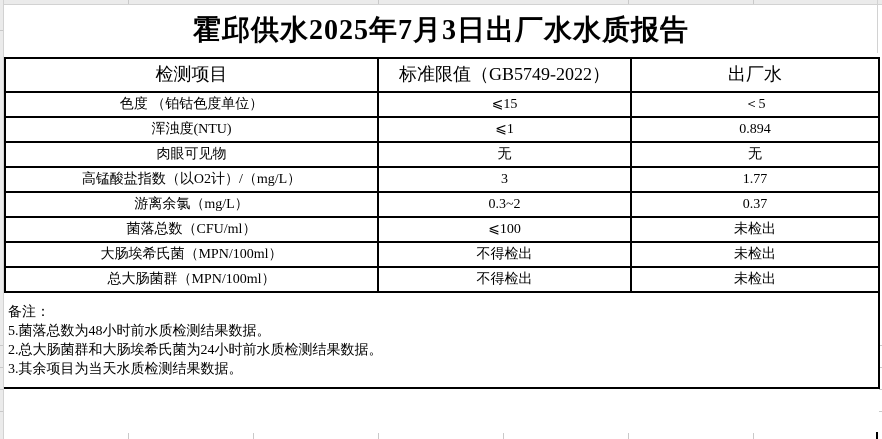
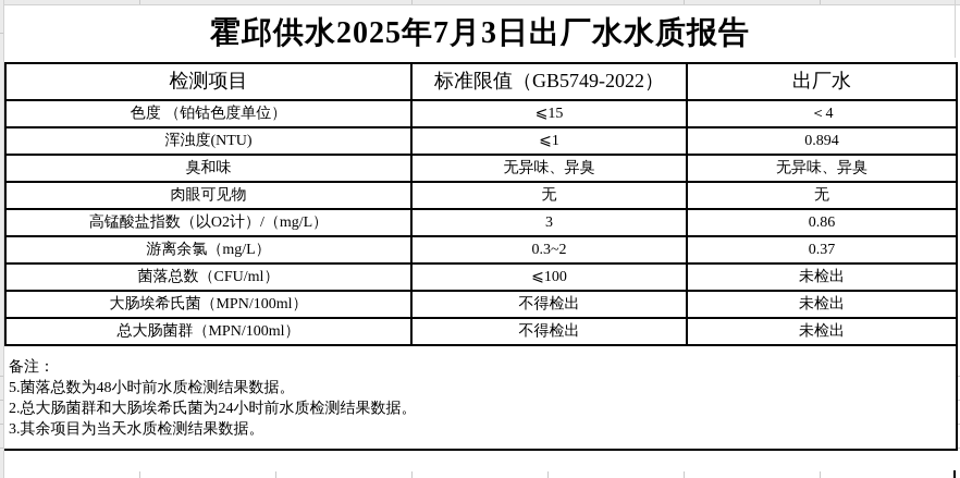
  霍邱供水2025年7月3日出厂水水质报告
  检测项目	标准限值（GB5749-2022）	出厂水
- 色度 （铂钴色度单位）	⩽15	＜5
+ 色度 （铂钴色度单位）	⩽15	＜4
  浑浊度(NTU)	⩽1	0.894
+ 臭和味	无异味、异臭	无异味、异臭
  肉眼可见物	无	无
- 高锰酸盐指数（以O2计）/（mg/L）	3	1.77
+ 高锰酸盐指数（以O2计）/（mg/L）	3	0.86
  游离余氯（mg/L）	0.3~2	0.37
  菌落总数（CFU/ml）	⩽100	未检出
  大肠埃希氏菌（MPN/100ml）	不得检出	未检出
  总大肠菌群（MPN/100ml）	不得检出	未检出
  备注：
  5.菌落总数为48小时前水质检测结果数据。
  2.总大肠菌群和大肠埃希氏菌为24小时前水质检测结果数据。
  3.其余项目为当天水质检测结果数据。
